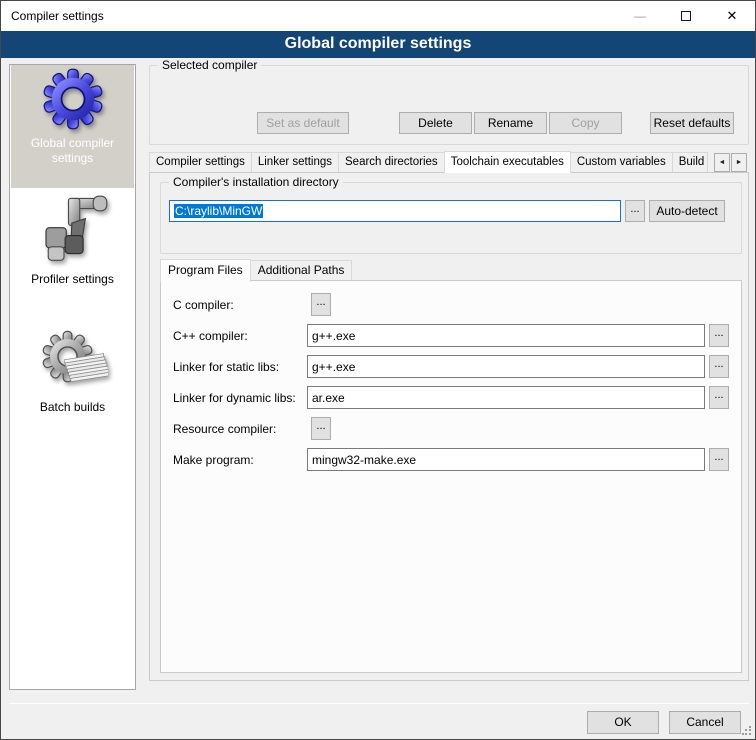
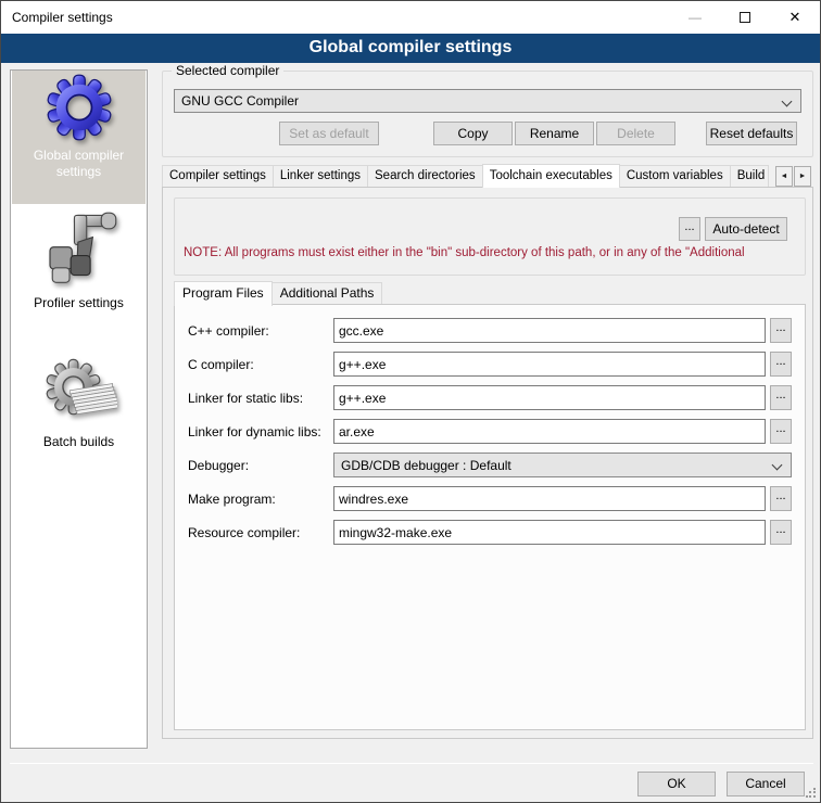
  Compiler settings
  —
  ✕
  Global compiler settings
  Global compiler settings
  Profiler settings
  Batch builds
  Selected compiler
+ GNU GCC Compiler
  Set as default
- Delete
+ Copy
  Rename
- Copy
+ Delete
  Reset defaults
  Compiler settings
  Linker settings
  Search directories
  Toolchain executables
  Custom variables
  Build
- Compiler's installation directory
- C:\raylib\MinGW
  ...
  Auto-detect
+ NOTE: All programs must exist either in the "bin" sub-directory of this path, or in any of the "Additional
  Program Files
  Additional Paths
- C compiler:
+ C++ compiler:
+ gcc.exe
  ...
- C++ compiler:
+ C compiler:
  g++.exe
  ...
  Linker for static libs:
  g++.exe
  ...
  Linker for dynamic libs:
  ar.exe
  ...
+ Debugger:
+ GDB/CDB debugger : Default
- Resource compiler:
+ Make program:
+ windres.exe
  ...
- Make program:
+ Resource compiler:
  mingw32-make.exe
  ...
  OK
  Cancel
